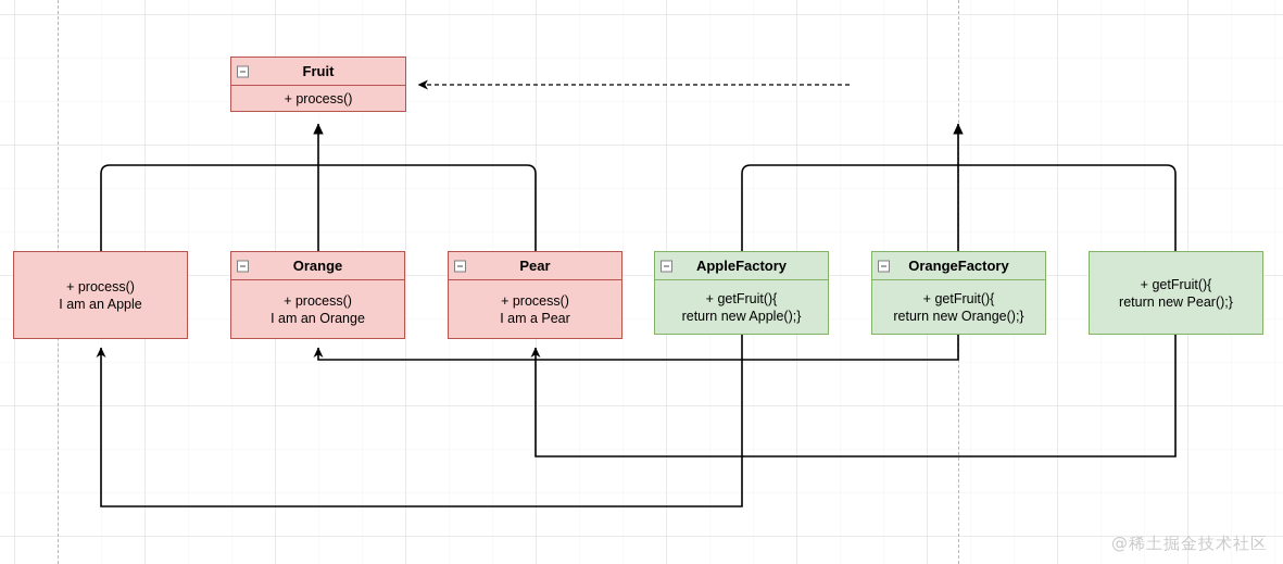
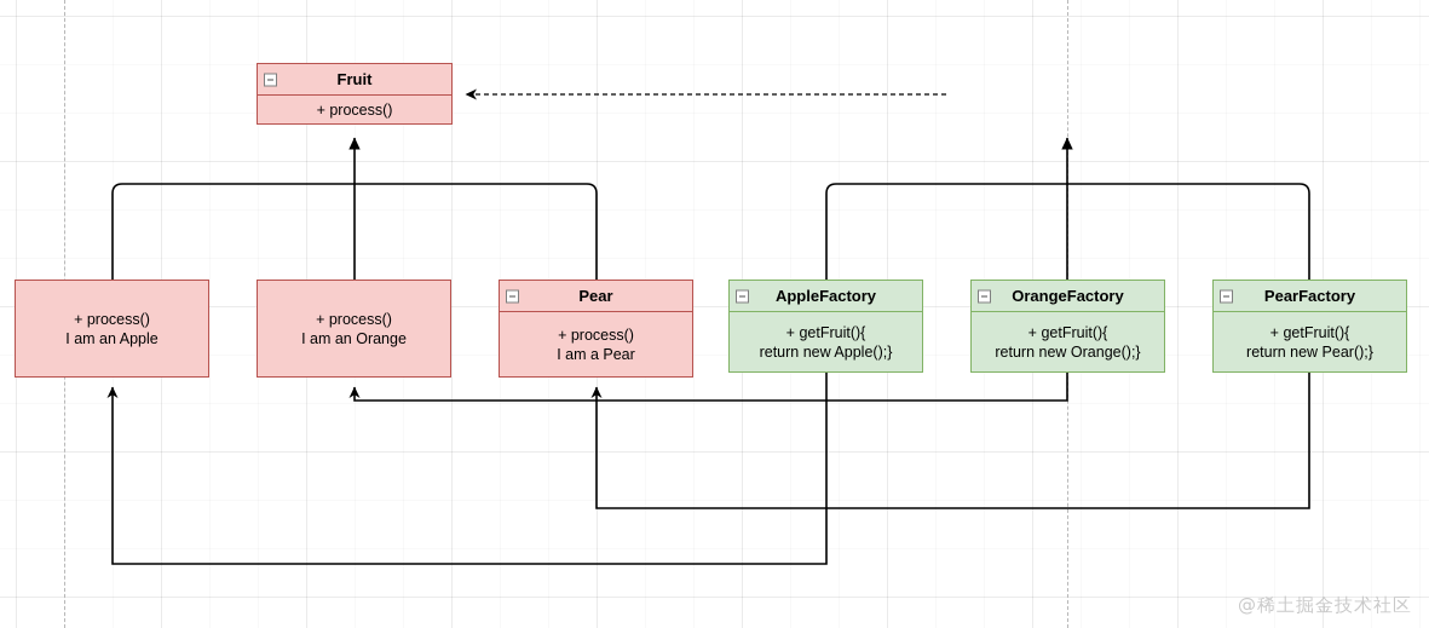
  Fruit
  + process()
  + process()
  I am an Apple
- Orange
  + process()
  I am an Orange
  Pear
  + process()
  I am a Pear
  AppleFactory
  + getFruit(){
  return new Apple();}
  OrangeFactory
  + getFruit(){
  return new Orange();}
+ PearFactory
  + getFruit(){
  return new Pear();}
  @稀土掘金技术社区
